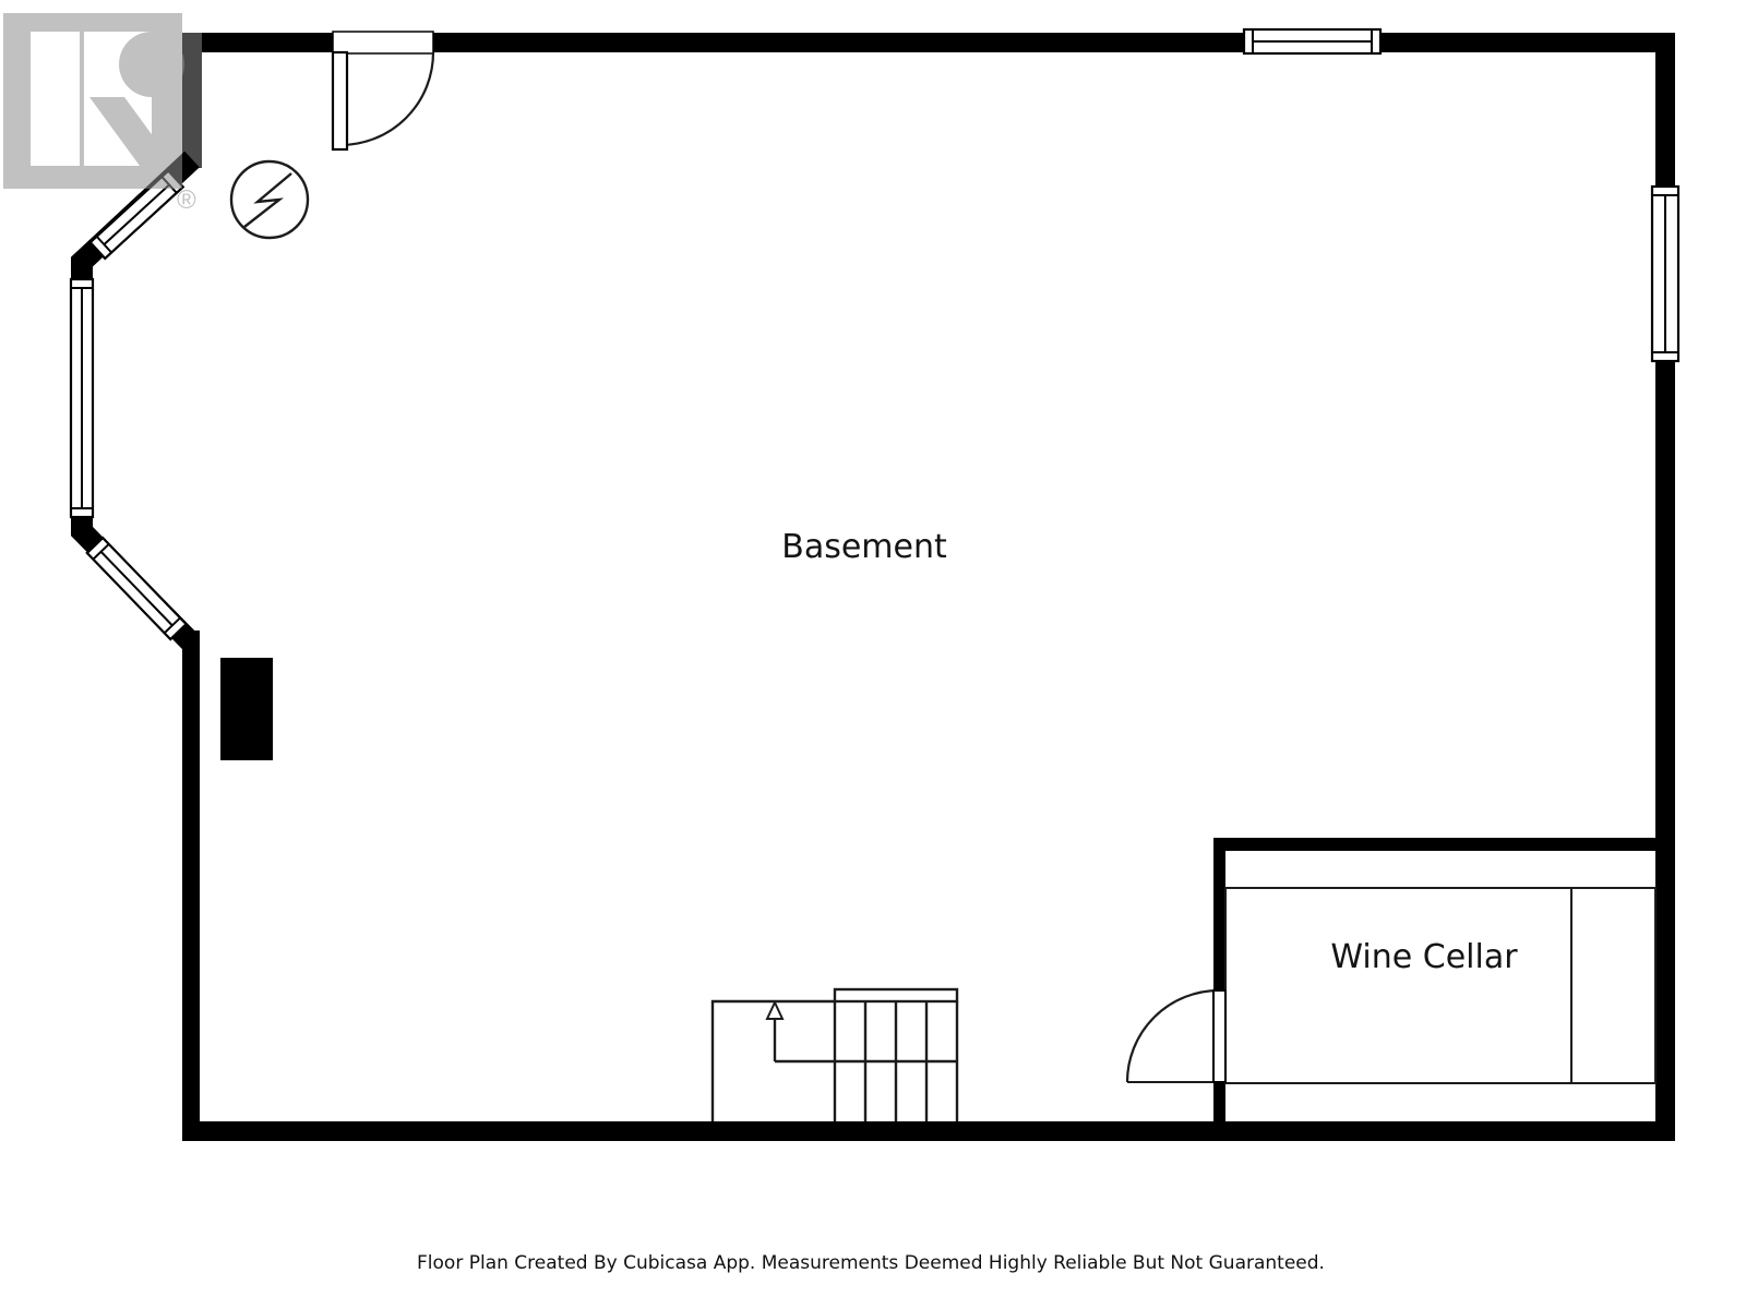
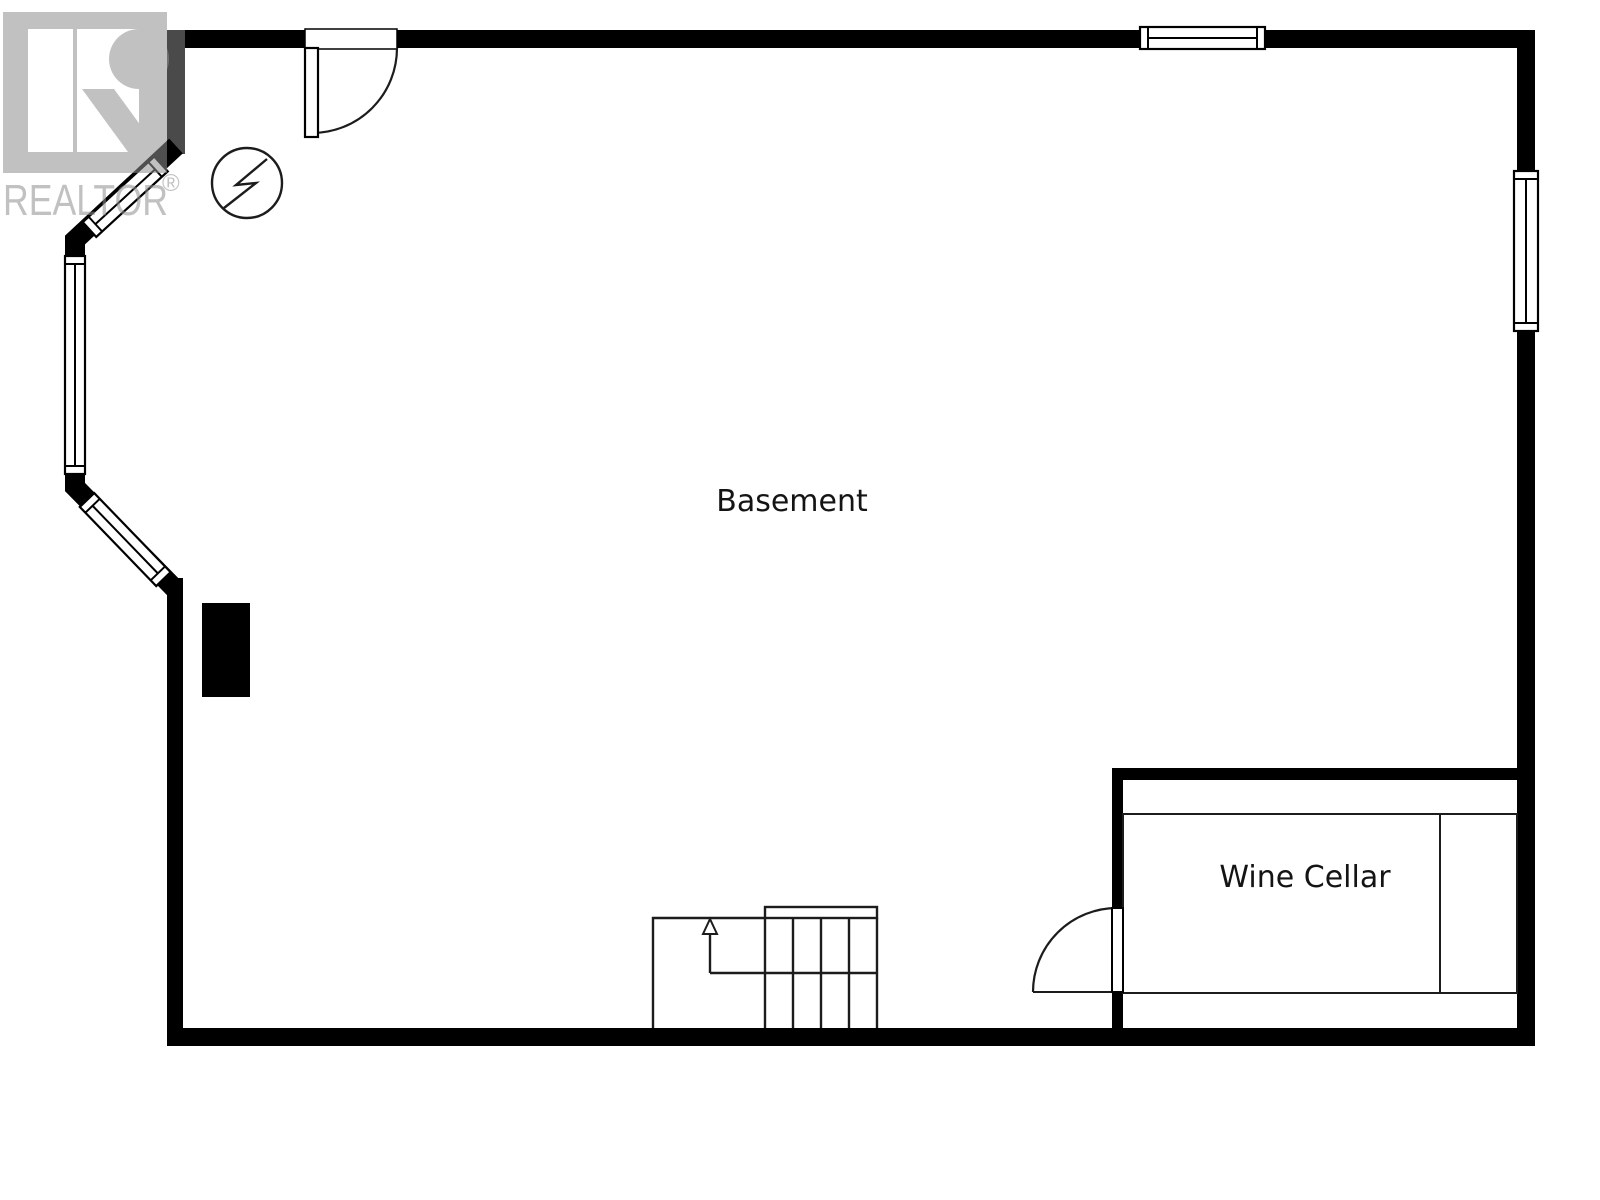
  Basement
  Wine Cellar
+ REALTOR
  ®
- Floor Plan Created By Cubicasa App. Measurements Deemed Highly Reliable But Not Guaranteed.
